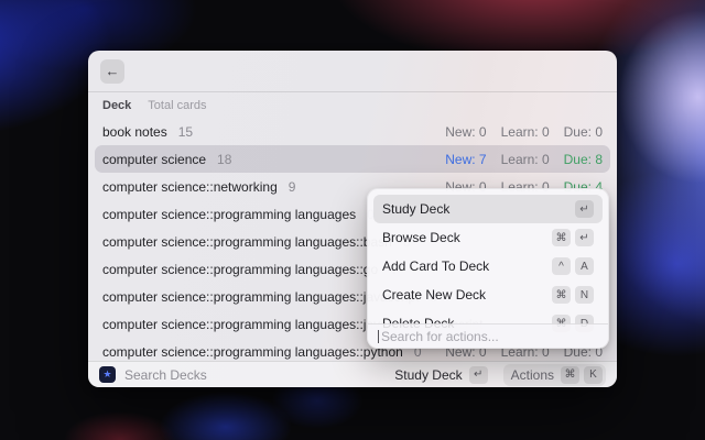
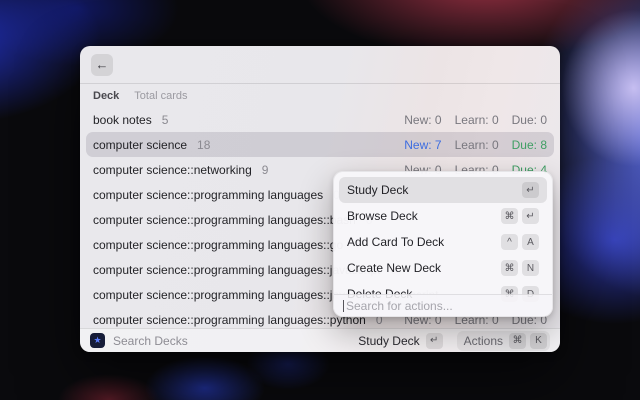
  ←
  Deck
  Total cards
  book notes
- 15
+ 5
  New: 0
  Learn: 0
  Due: 0
  computer science
  18
  New: 7
  Learn: 0
  Due: 8
  computer science::networking
  9
  New: 0
  Learn: 0
  Due: 4
  computer science::programming languages
  computer science::programming languages::
  computer science::programming languages::
  computer science::programming languages::j
  computer science::programming languages::python
  0
  New: 0
  Learn: 0
  Due: 0
  ★
  Search Decks
  Study Deck
  ↵
  Actions
  ⌘
  K
  Study Deck
  ↵
  Browse Deck
  ⌘
  ↵
  Add Card To Deck
  ^
  A
  Create New Deck
  ⌘
  N
  Delete Deck
  ⌘
  D
  Search for actions...
